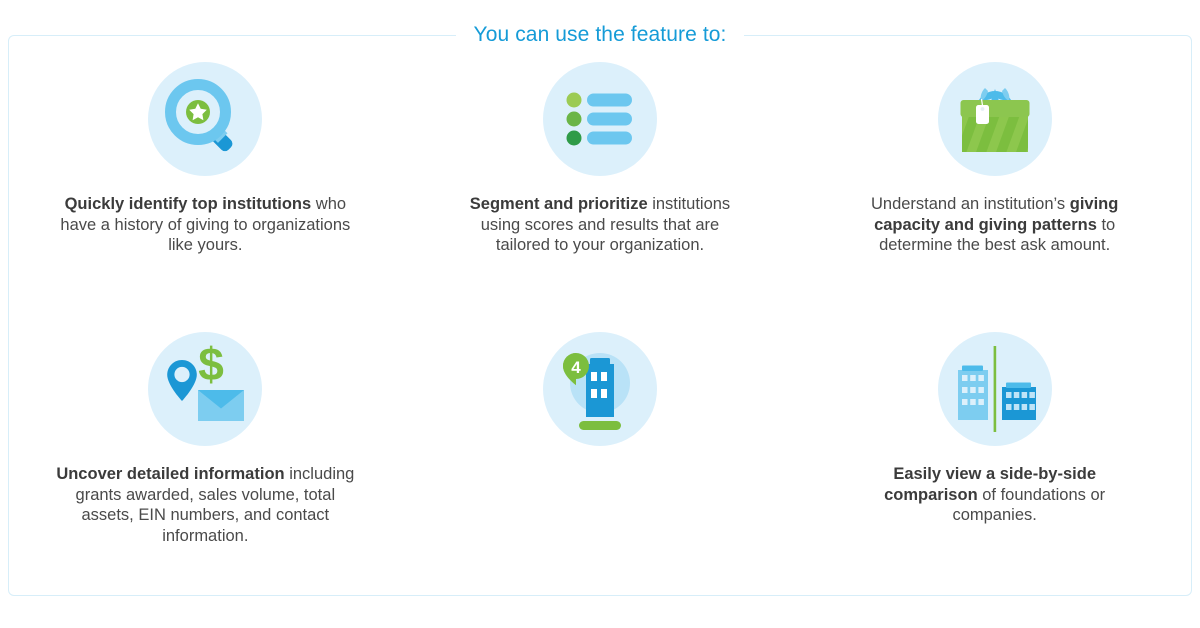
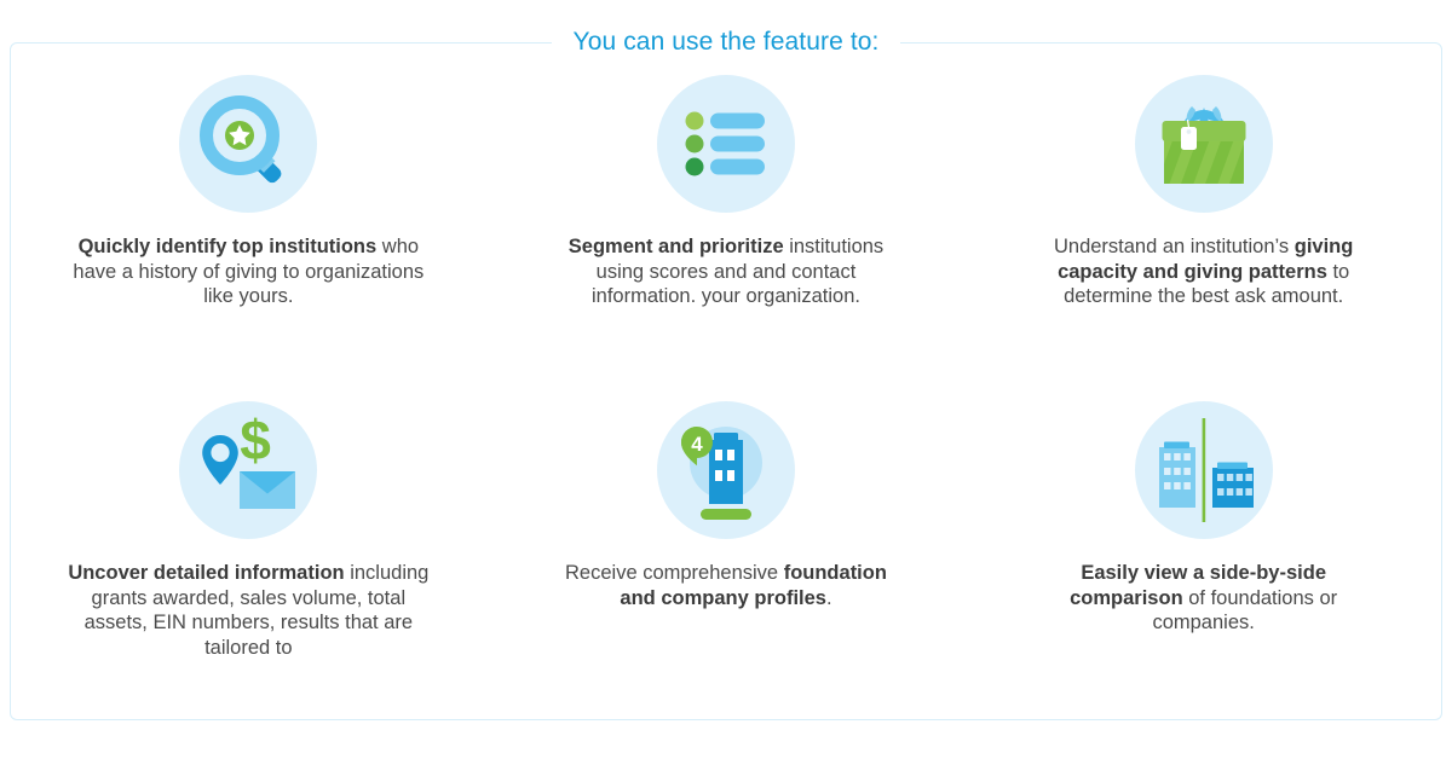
  You can use the feature to:
  Quickly identify top institutions who have a history of giving to organizations like yours.
- Segment and prioritize institutions using scores and results that are tailored to your organization.
+ Segment and prioritize institutions using scores and and contact information. your organization.
  Understand an institution’s giving capacity and giving patterns to determine the best ask amount.
  $
- Uncover detailed information including grants awarded, sales volume, total assets, EIN numbers, and contact information.
+ Uncover detailed information including grants awarded, sales volume, total assets, EIN numbers, results that are tailored to
  4
+ Receive comprehensive foundation and company profiles.
  Easily view a side-by-side comparison of foundations or companies.
